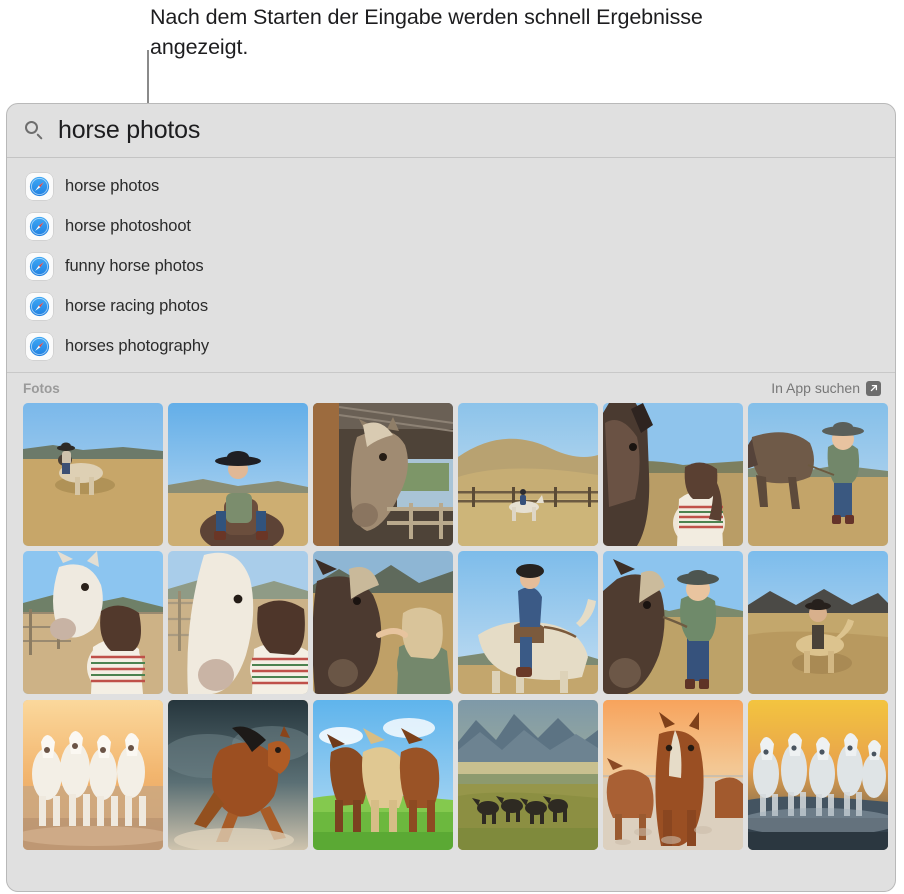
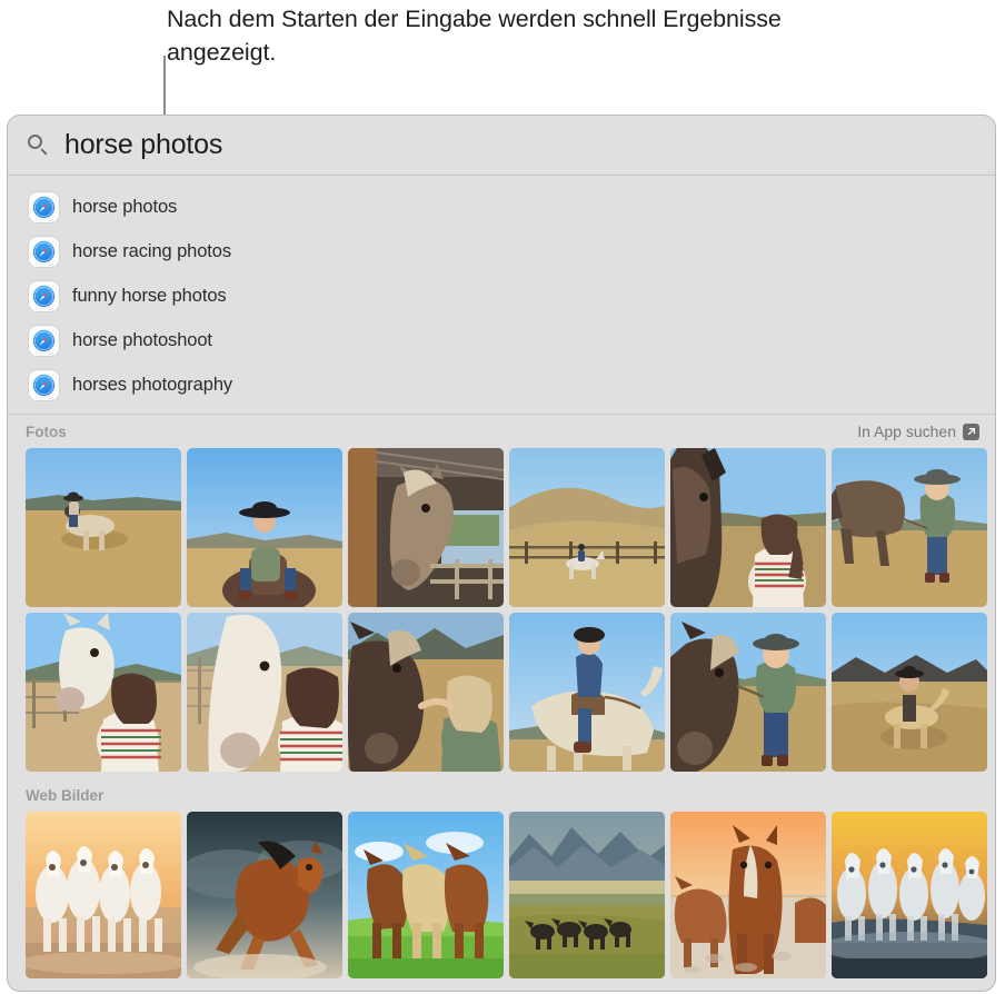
  Nach dem Starten der Eingabe werden schnell Ergebnisse angezeigt.
  horse photos
  horse photos
- horse photoshoot
+ horse racing photos
  funny horse photos
- horse racing photos
+ horse photoshoot
  horses photography
  Fotos
  In App suchen
+ Web Bilder
